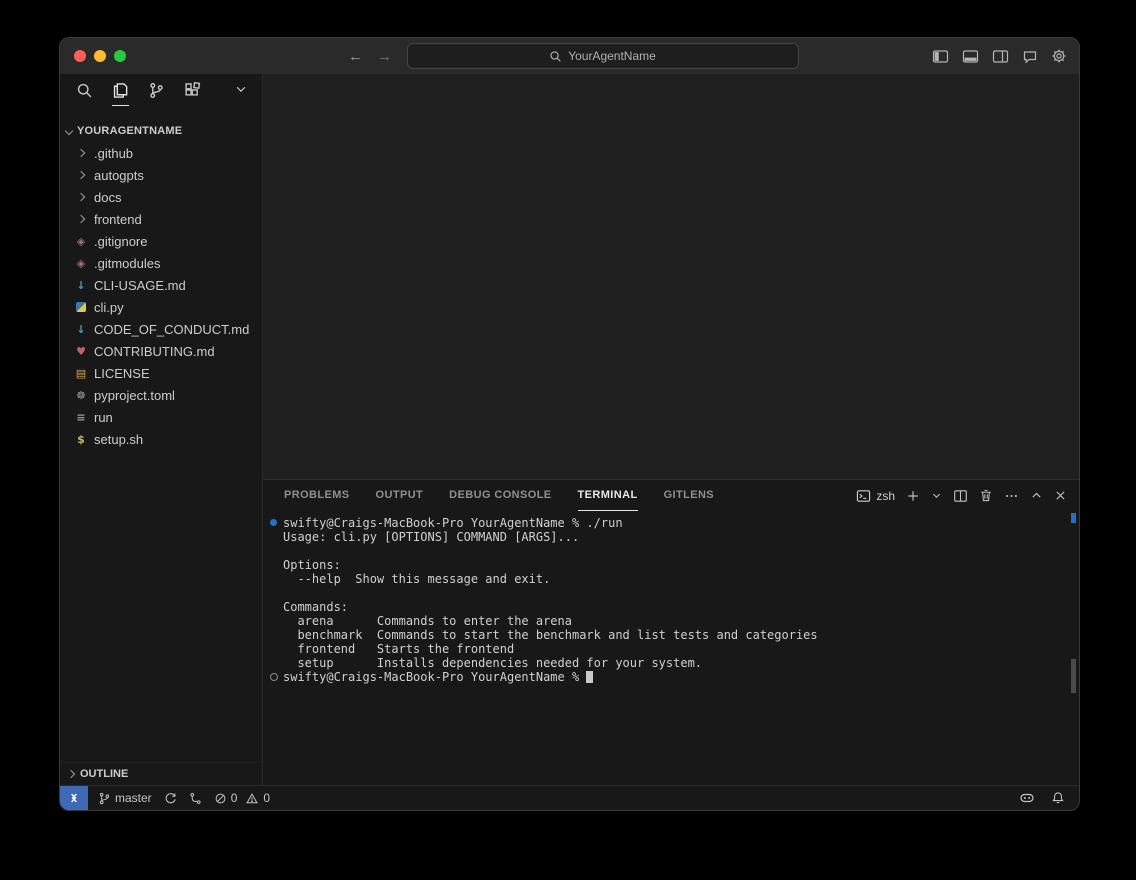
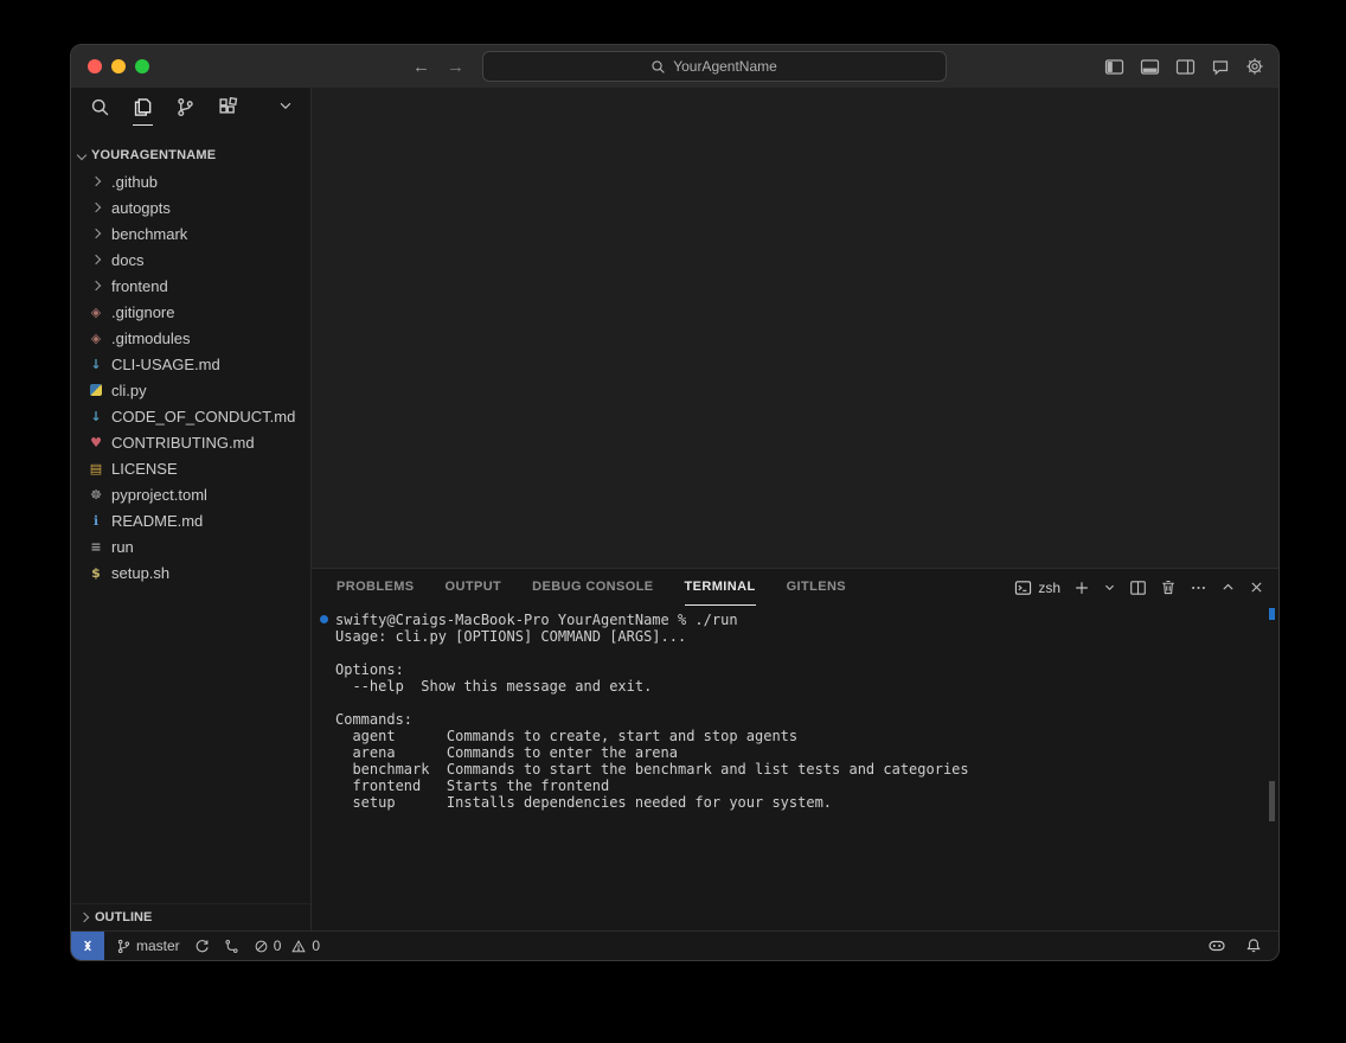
  ←
  →
  YourAgentName
  YOURAGENTNAME
  .github
  autogpts
+ benchmark
  docs
  frontend
  ◈
  .gitignore
  ◈
  .gitmodules
  ↓
  CLI-USAGE.md
  cli.py
  ↓
  CODE_OF_CONDUCT.md
  ♥
  CONTRIBUTING.md
  ▤
  LICENSE
  ☸
  pyproject.toml
+ ℹ
+ README.md
  ≡
  run
  $
  setup.sh
  OUTLINE
  PROBLEMS
  OUTPUT
  DEBUG CONSOLE
  TERMINAL
  GITLENS
  zsh
  swifty@Craigs-MacBook-Pro YourAgentName % ./run
  Usage: cli.py [OPTIONS] COMMAND [ARGS]...
  Options:
  --help Show this message and exit.
  Commands:
+ agent Commands to create, start and stop agents
  arena Commands to enter the arena
  benchmark Commands to start the benchmark and list tests and categories
  frontend Starts the frontend
  setup Installs dependencies needed for your system.
- swifty@Craigs-MacBook-Pro YourAgentName %
  master
  0
  0
